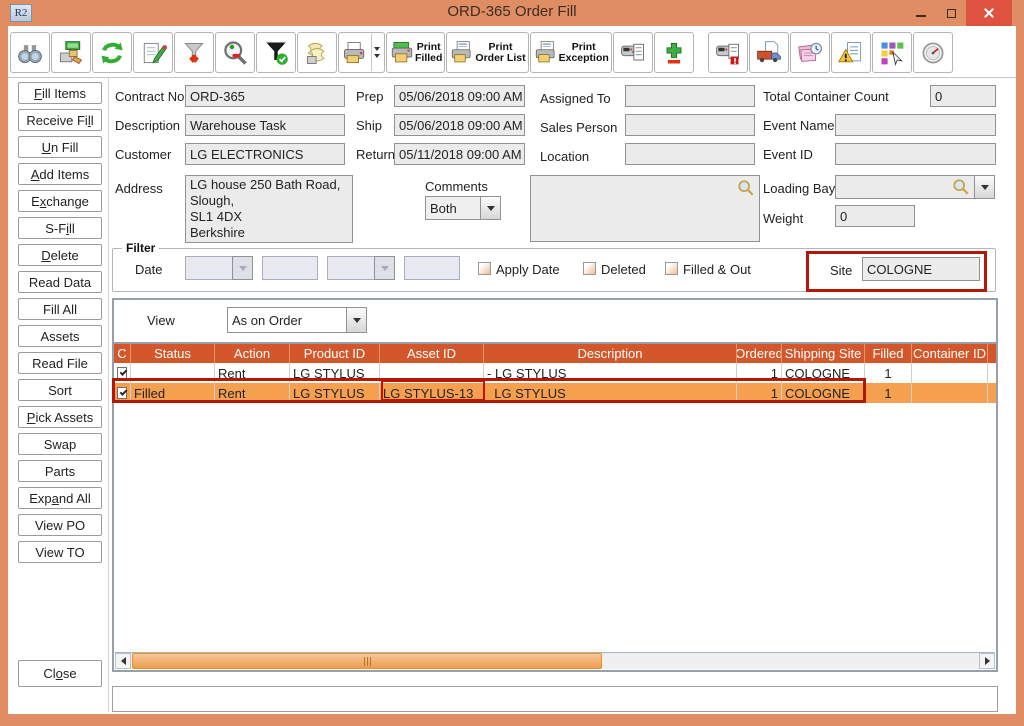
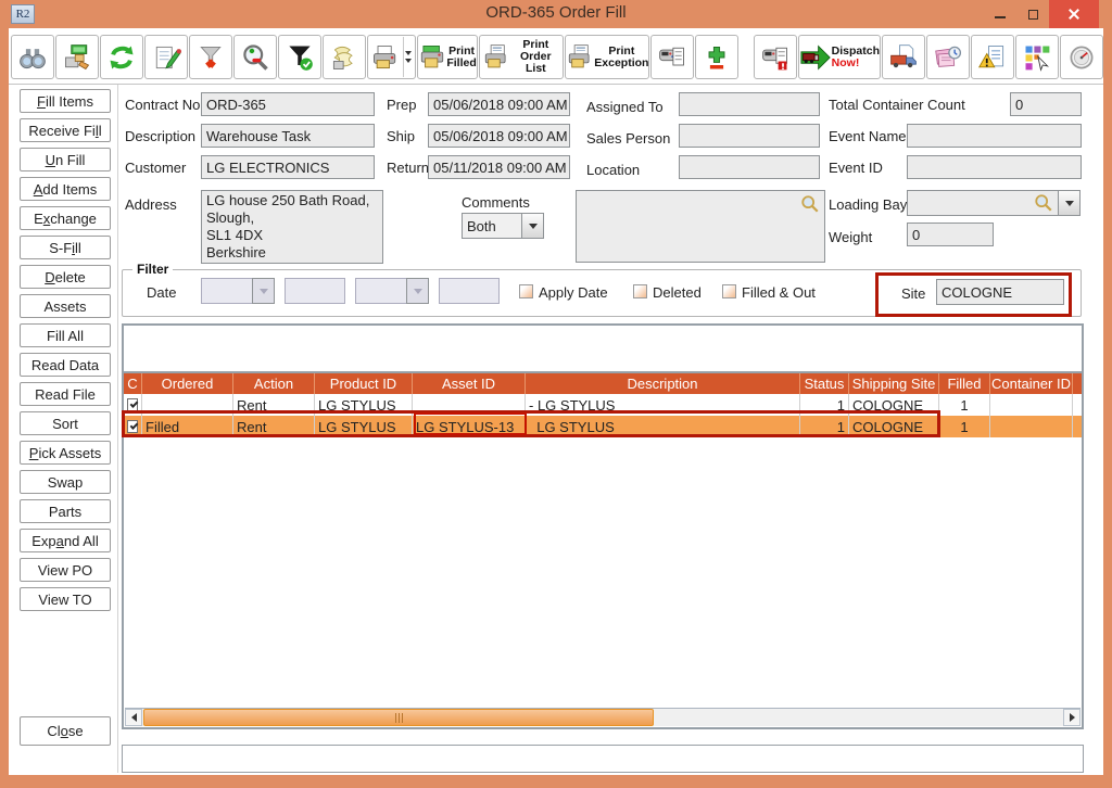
  R2
  ORD-365 Order Fill
  Print
  Filled
  Print
  Order List
  Print
  Exception
+ Dispatch
+ Now!
  F
  ill Items
  Receive Fi
  l
  U
  n Fill
  A
  dd Items
  E
  x
  change
  S-F
  i
  ll
  D
  elete
- Read Data
+ Assets
  Fill All
- Assets
+ Read Data
  Read File
  Sort
  P
  ick Assets
  Swap
  Parts
  Exp
  a
  nd All
  View PO
  View TO
  Cl
  o
  se
  Contract No
  ORD-365
  Description
  Warehouse Task
  Customer
  LG ELECTRONICS
  Address
  LG house 250 Bath Road, Slough,
  SL1 4DX
  Berkshire
  Prep
  05/06/2018 09:00 AM
  Ship
  05/06/2018 09:00 AM
  Return
  05/11/2018 09:00 AM
  Comments
  Both
  Assigned To
  Sales Person
  Location
  Total Container Count
  0
  Event Name
  Event ID
  Loading Bay
  Weight
  0
  Filter
  Date
  Apply Date
  Deleted
  Filled & Out
  Site
  COLOGNE
- View
- As on Order
  C
- Status
+ Ordered
  Action
  Product ID
  Asset ID
  Description
- Ordered
+ Status
  Shipping Site
  Filled
  Container ID
  Rent
  LG STYLUS
  - LG STYLUS
  1
  COLOGNE
  1
  Filled
  Rent
  LG STYLUS
  LG STYLUS-13
  LG STYLUS
  1
  COLOGNE
  1
